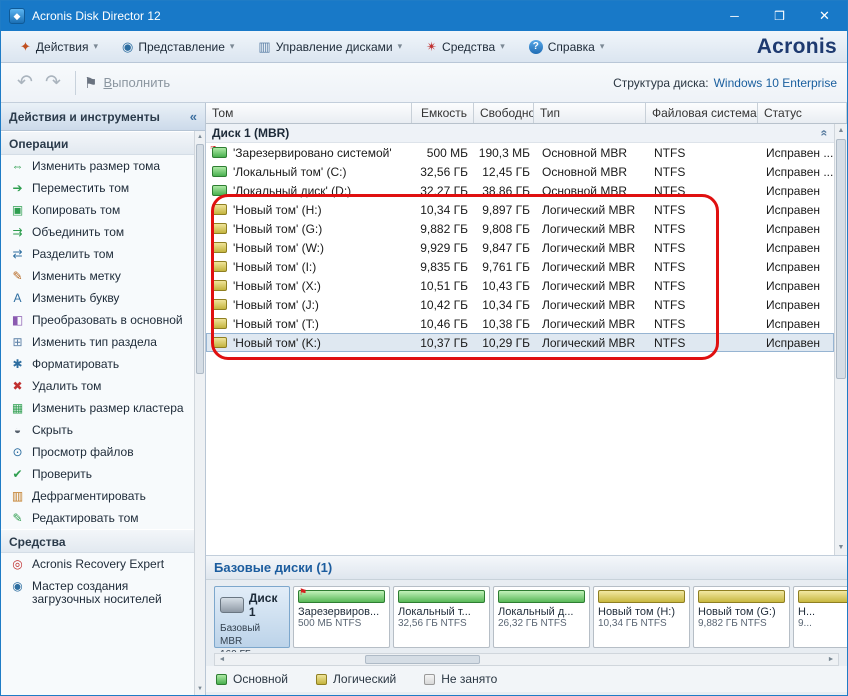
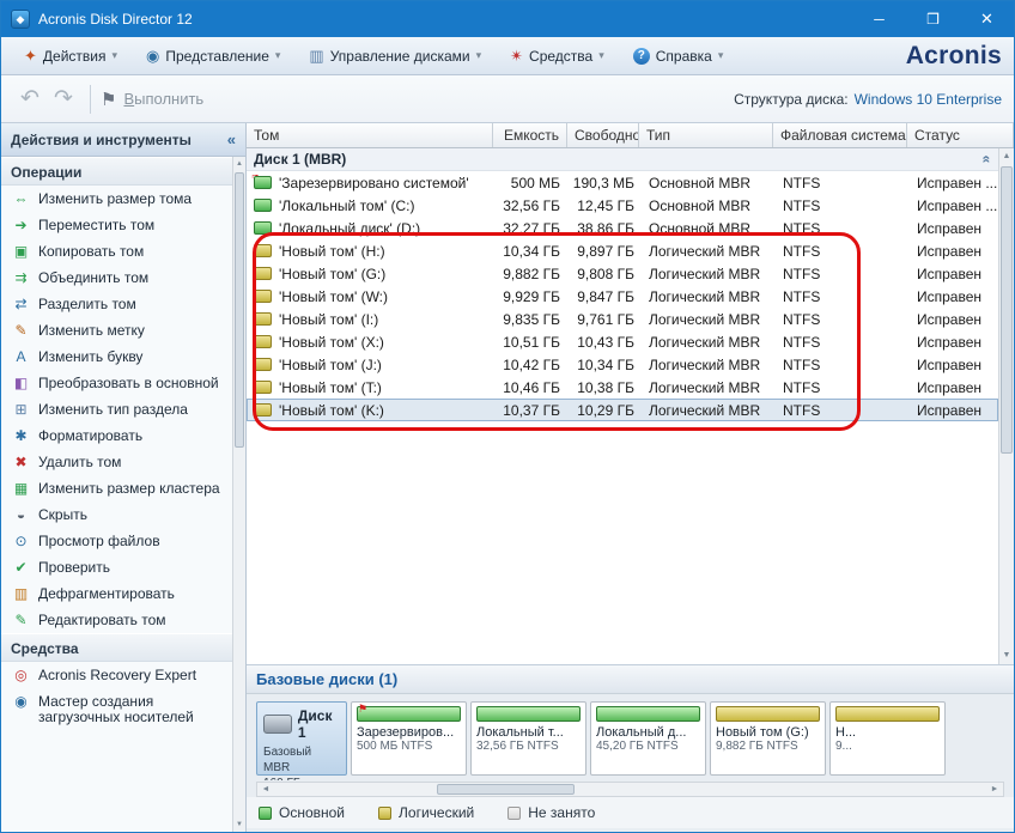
  ◆
  Acronis Disk Director 12
  ─
  ❒
  ✕
  ✦
  Действия
  ▾
  ◉
  Представление
  ▾
  ▥
  Управление дисками
  ▾
  ✴
  Средства
  ▾
  ?
  Справка
  ▾
  Acronis
  ↶
  ↷
  ⚑
  Выполнить
  Структура диска:
  Windows 10 Enterprise
  Действия и инструменты
  «
  Операции
  ⇔
  Изменить размер тома
  ➔
  Переместить том
  ▣
  Копировать том
  ⇉
  Объединить том
  ⇄
  Разделить том
  ✎
  Изменить метку
  A
  Изменить букву
  ◧
  Преобразовать в основной
  ⊞
  Изменить тип раздела
  ✱
  Форматировать
  ✖
  Удалить том
  ▦
  Изменить размер кластера
  ◒
  Скрыть
  ⊙
  Просмотр файлов
  ✔
  Проверить
  ▥
  Дефрагментировать
  ✎
  Редактировать том
  Средства
  ◎
  Acronis Recovery Expert
  ◉
  Мастер создания загрузочных носителей
  Том
  Емкость
  Свободно
  Тип
  Файловая система
  Статус
  Диск 1 (MBR)
  ⚑
  'Зарезервировано системой'
  500 МБ
  190,3 МБ
  Основной MBR
  NTFS
  Исправен ...
  'Локальный том' (C:)
  32,56 ГБ
  12,45 ГБ
  Основной MBR
  NTFS
  Исправен ...
  'Локальный диск' (D:)
  32,27 ГБ
  38,86 ГБ
  Основной MBR
  NTFS
  Исправен
  'Новый том' (H:)
  10,34 ГБ
  9,897 ГБ
  Логический MBR
  NTFS
  Исправен
  'Новый том' (G:)
  9,882 ГБ
  9,808 ГБ
  Логический MBR
  NTFS
  Исправен
  'Новый том' (W:)
  9,929 ГБ
  9,847 ГБ
  Логический MBR
  NTFS
  Исправен
  'Новый том' (I:)
  9,835 ГБ
  9,761 ГБ
  Логический MBR
  NTFS
  Исправен
  'Новый том' (X:)
  10,51 ГБ
  10,43 ГБ
  Логический MBR
  NTFS
  Исправен
  'Новый том' (J:)
  10,42 ГБ
  10,34 ГБ
  Логический MBR
  NTFS
  Исправен
  'Новый том' (T:)
  10,46 ГБ
  10,38 ГБ
  Логический MBR
  NTFS
  Исправен
  'Новый том' (K:)
  10,37 ГБ
  10,29 ГБ
  Логический MBR
  NTFS
  Исправен
  Базовые диски (1)
  Диск 1
  Базовый MBR
  ⚑
  Зарезервиров...
  500 МБ NTFS
  Локальный т...
  32,56 ГБ NTFS
  Локальный д...
- 26,32 ГБ NTFS
+ 45,20 ГБ NTFS
- Новый том (H:)
- 10,34 ГБ NTFS
  Новый том (G:)
  9,882 ГБ NTFS
  Н...
  9...
  Основной
  Логический
  Не занято
